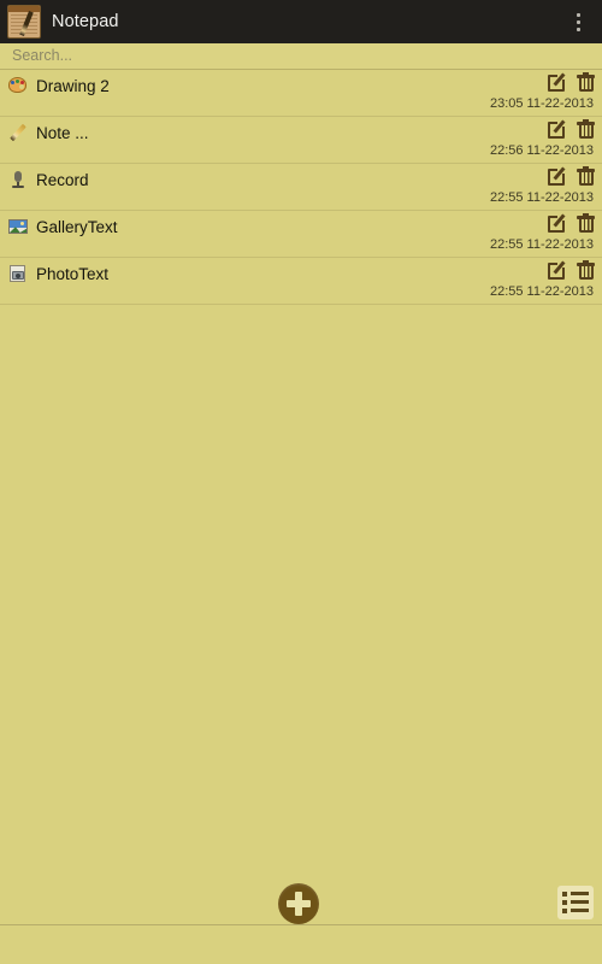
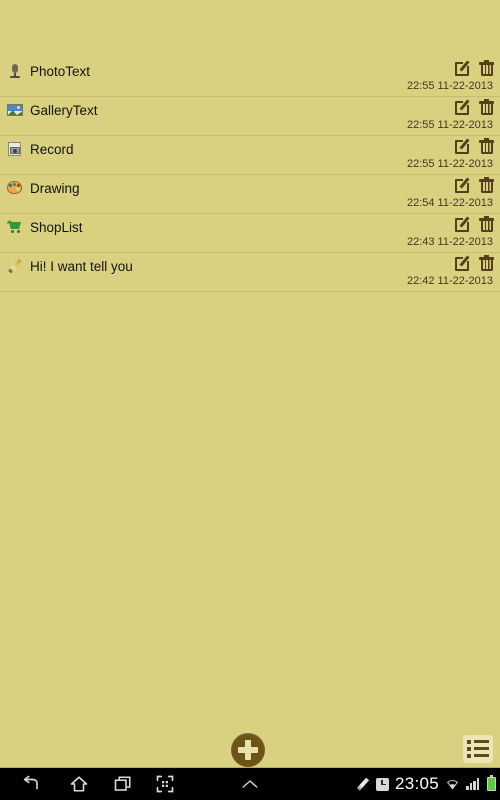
- Notepad
- Search...
- Drawing 2
- 23:05 11-22-2013
- Note ...
- 22:56 11-22-2013
- Record
+ PhotoText
  22:55 11-22-2013
  GalleryText
  22:55 11-22-2013
- PhotoText
+ Record
  22:55 11-22-2013
+ Drawing
+ 22:54 11-22-2013
+ ShopList
+ 22:43 11-22-2013
+ Hi! I want tell you
+ 22:42 11-22-2013
+ 23:05
